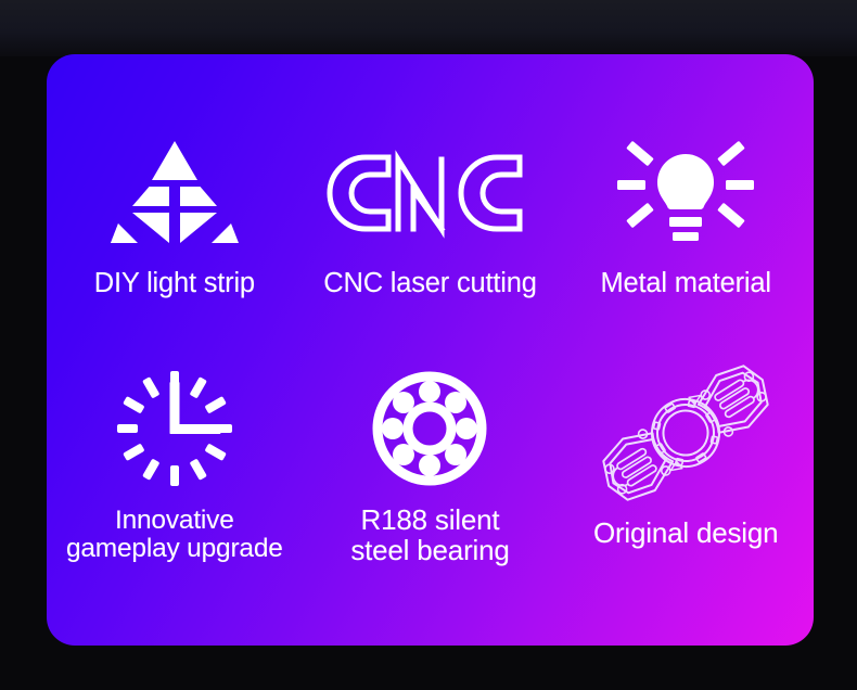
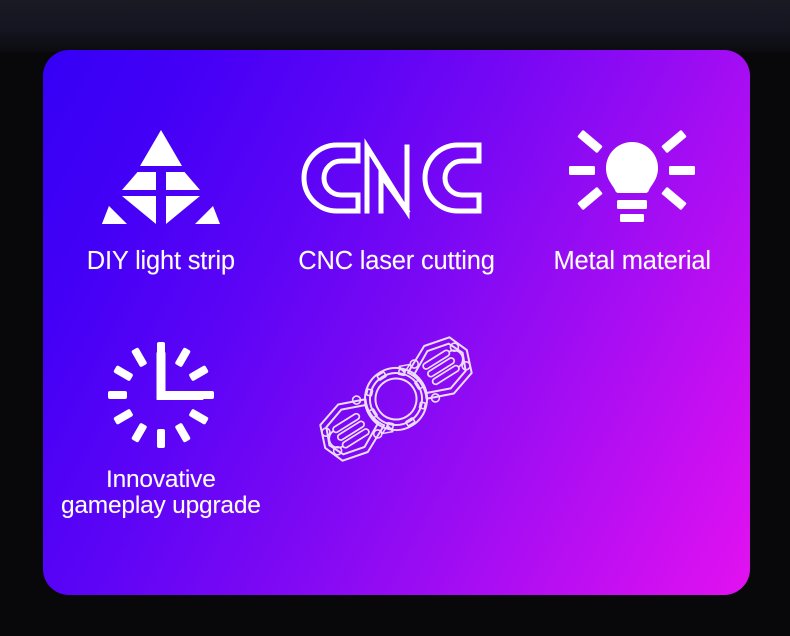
  DIY light strip
  CNC laser cutting
  Metal material
  Innovative
  gameplay upgrade
- R188 silent
- steel bearing
- Original design
